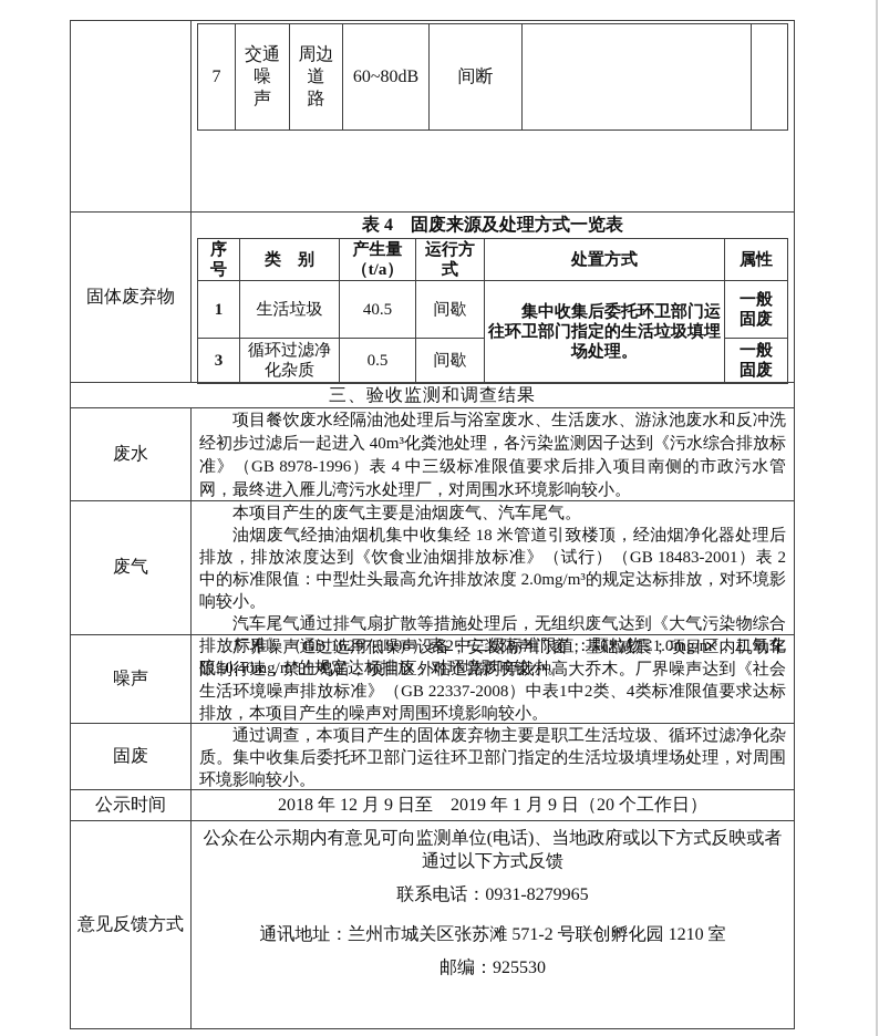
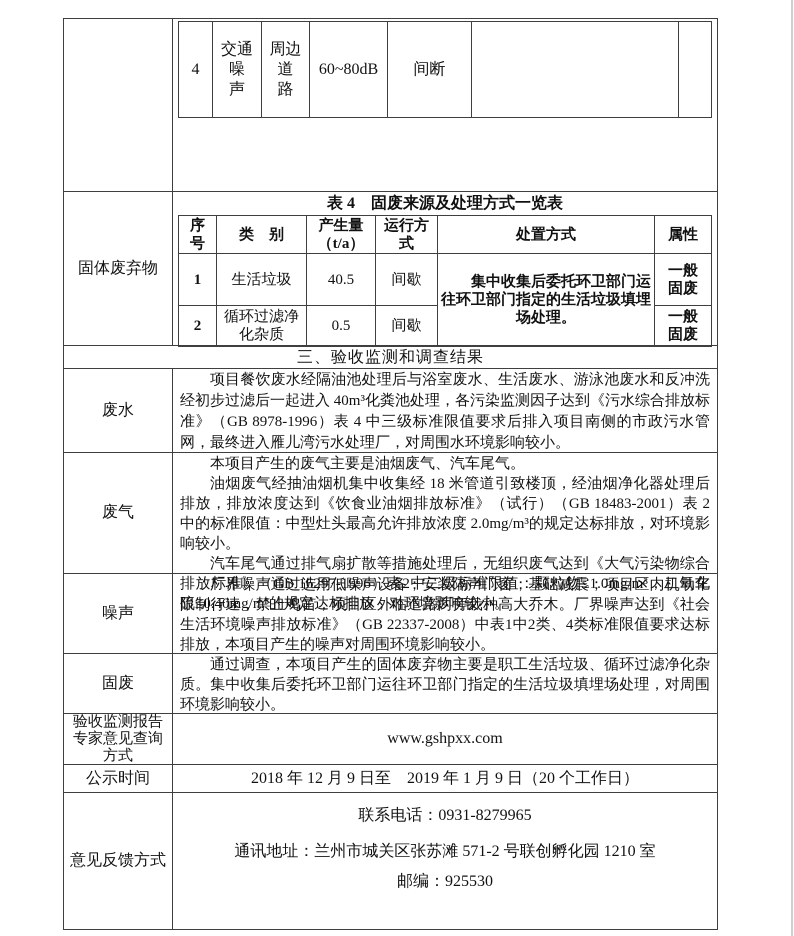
- 7	交通噪 声	周边道 路	60~80dB	间断
+ 4	交通噪 声	周边道 路	60~80dB	间断
  固体废弃物
  表 4 固废来源及处理方式一览表
  序 号	类 别	产生量 （t/a）	运行方 式	处置方式	属性
  1	生活垃圾	40.5	间歇	集中收集后委托环卫部门运往环卫部门指定的生活垃圾填埋场处理。	一般 固废
- 3	循环过滤净 化杂质	0.5	间歇	一般 固废
+ 2	循环过滤净 化杂质	0.5	间歇	一般 固废
  三、验收监测和调查结果
  废水
  项目餐饮废水经隔油池处理后与浴室废水、生活废水、游泳池废水和反冲洗经初步过滤后一起进入 40m³化粪池处理，各污染监测因子达到《污水综合排放标准》（GB 8978-1996）表 4 中三级标准限值要求后排入项目南侧的市政污水管网，最终进入雁儿湾污水处理厂，对周围水环境影响较小。
  废气
  本项目产生的废气主要是油烟废气、汽车尾气。
  油烟废气经抽油烟机集中收集经 18 米管道引致楼顶，经油烟净化器处理后排放，排放浓度达到《饮食业油烟排放标准》（试行）（GB 18483-2001）表 2 中的标准限值：中型灶头最高允许排放浓度 2.0mg/m³的规定达标排放，对环境影响较小。
  汽车尾气通过排气扇扩散等措施处理后，无组织废气达到《大气污染物综合排放标准》（GB 16297-1996）表2中二级标准限值：颗粒物≤1.0mg/m³，二氧化硫≤0.40mg/m³的规定达标排放，对环境影响较小。
  噪声
  厂界噪声通过选用低噪声设备；安装隔声门窗；基础减震；项目区内机动车限制行速，禁止鸣笛，项目区外临道路两旁栽种高大乔木。厂界噪声达到《社会生活环境噪声排放标准》（GB 22337-2008）中表1中2类、4类标准限值要求达标排放，本项目产生的噪声对周围环境影响较小。
  固废
  通过调查，本项目产生的固体废弃物主要是职工生活垃圾、循环过滤净化杂质。集中收集后委托环卫部门运往环卫部门指定的生活垃圾填埋场处理，对周围环境影响较小。
+ 验收监测报告
+ 专家意见查询
+ 方式
+ www.gshpxx.com
  公示时间
  2018 年 12 月 9 日至 2019 年 1 月 9 日（20 个工作日）
  意见反馈方式
- 公众在公示期内有意见可向监测单位(电话)、当地政府或以下方式反映或者通过以下方式反馈
  联系电话：0931-8279965
  通讯地址：兰州市城关区张苏滩 571-2 号联创孵化园 1210 室
  邮编：925530
